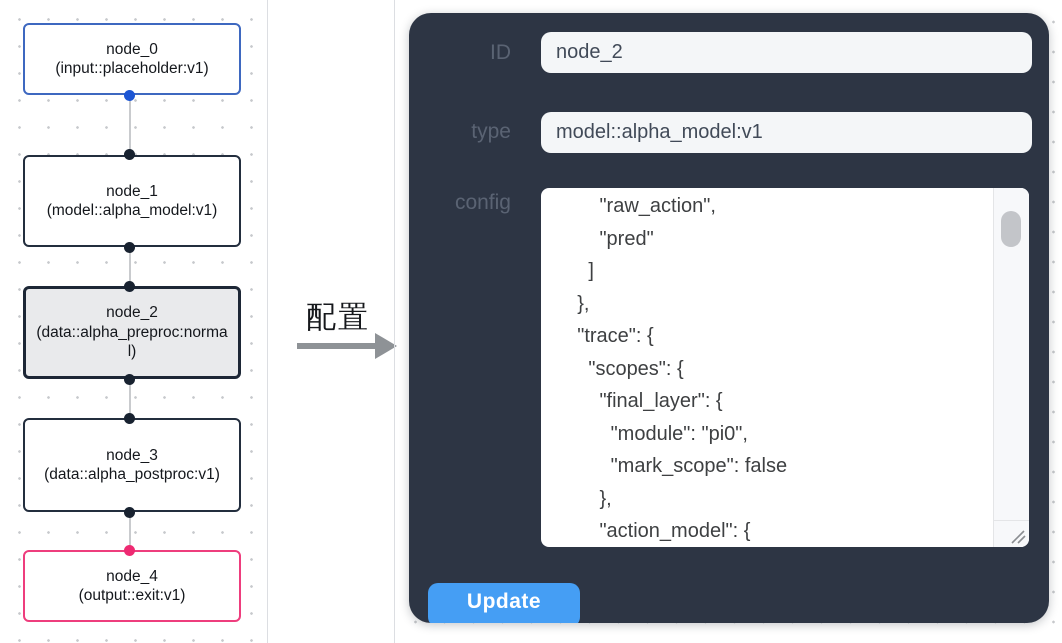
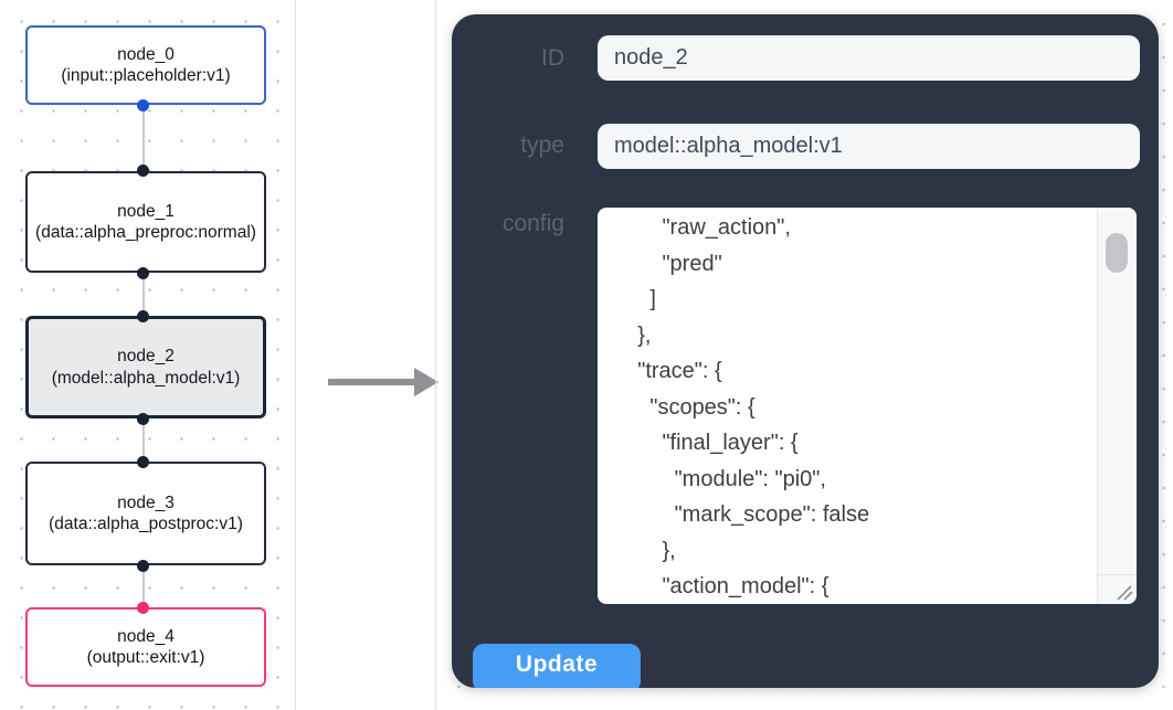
  node_0
  (input::placeholder:v1)
  node_1
- (model::alpha_model:v1)
+ (data::alpha_preproc:normal)
  node_2
- (data::alpha_preproc:normal)
+ (model::alpha_model:v1)
  node_3
  (data::alpha_postproc:v1)
  node_4
  (output::exit:v1)
- 配置
  ID
  node_2
  type
  model::alpha_model:v1
  config
  "raw_action",
  "pred"
  ]
  },
  "trace": {
  "scopes": {
  "final_layer": {
  "module": "pi0",
  "mark_scope": false
  },
  "action_model": {
  Update
